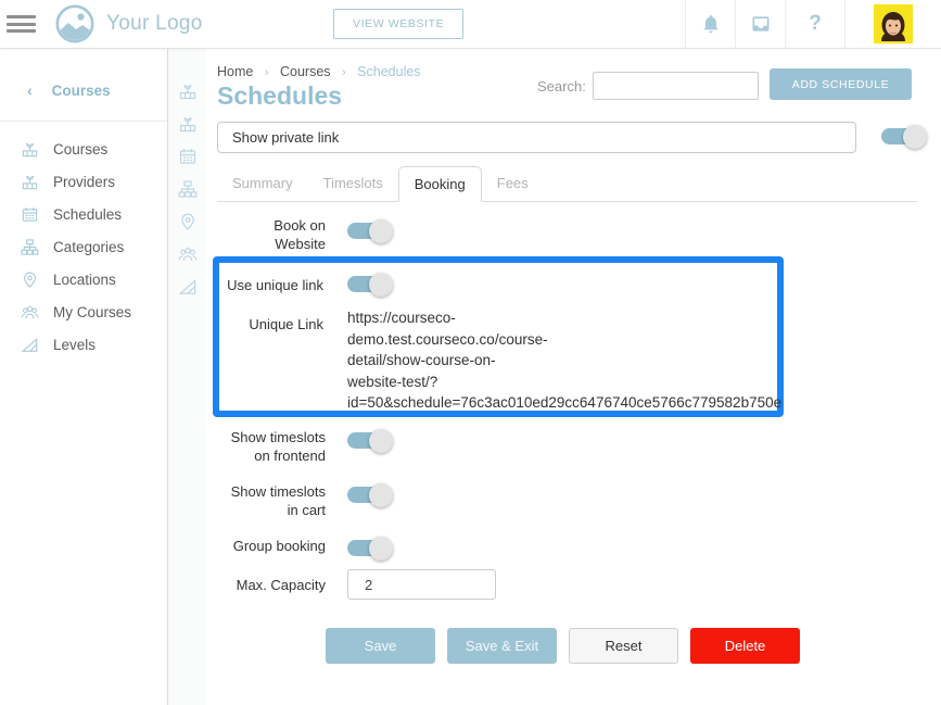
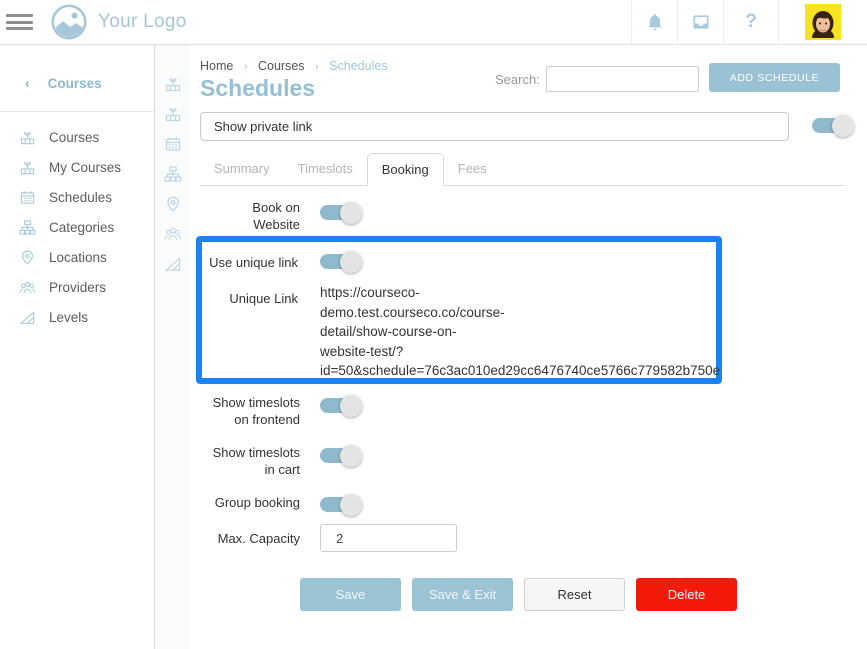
  Your Logo
- VIEW WEBSITE
  ?
  ‹
  Courses
  Courses
- Providers
+ My Courses
  Schedules
  Categories
  Locations
- My Courses
+ Providers
  Levels
  Home › Courses › Schedules
  Schedules
  Search:
  ADD SCHEDULE
  Show private link
  Summary
  Timeslots
  Booking
  Fees
  Book on
  Website
  Use unique link
  Unique Link
  https://courseco-
  demo.test.courseco.co/course-
  detail/show-course-on-
  website-test/?
  id=50&schedule=76c3ac010ed29cc6476740ce5766c779582b750e
  Show timeslots
  on frontend
  Show timeslots
  in cart
  Group booking
  Max. Capacity
  2
  Save
  Save & Exit
  Reset
  Delete
